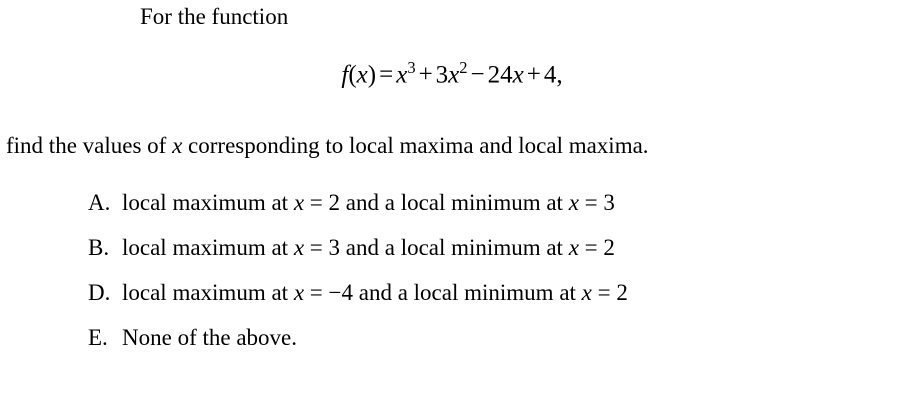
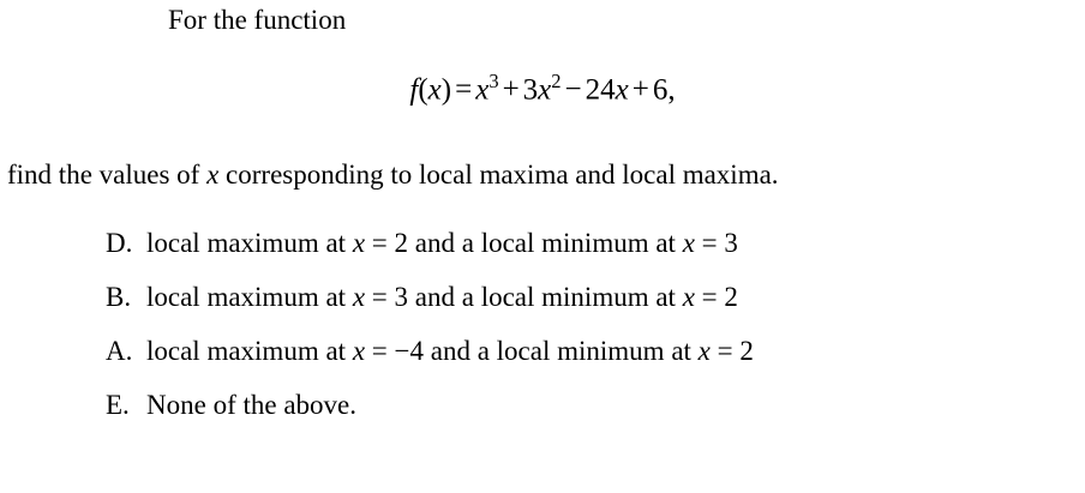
  For the function
- f(x)=x3 +3x2 −24x+4,
+ f(x)=x3 +3x2 −24x+6,
  find the values of x corresponding to local maxima and local maxima.
- A. local maximum at x = 2 and a local minimum at x = 3
+ D. local maximum at x = 2 and a local minimum at x = 3
  B. local maximum at x = 3 and a local minimum at x = 2
- D. local maximum at x = −4 and a local minimum at x = 2
+ A. local maximum at x = −4 and a local minimum at x = 2
  E. None of the above.
